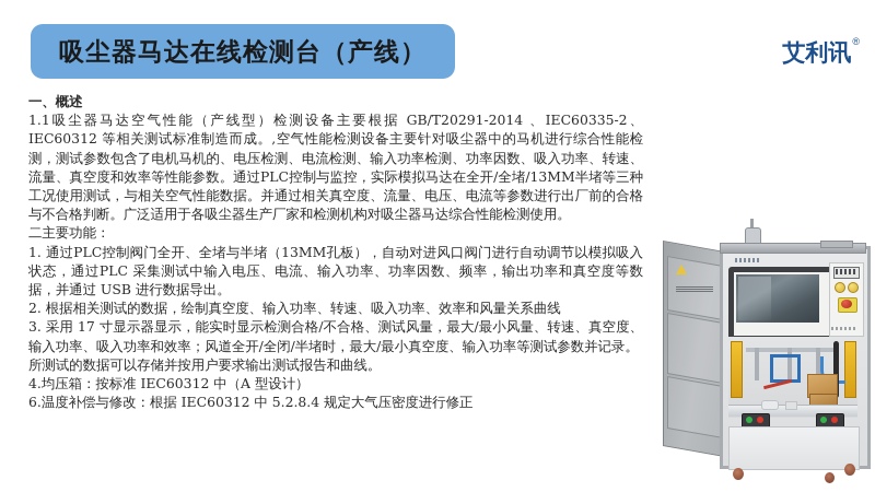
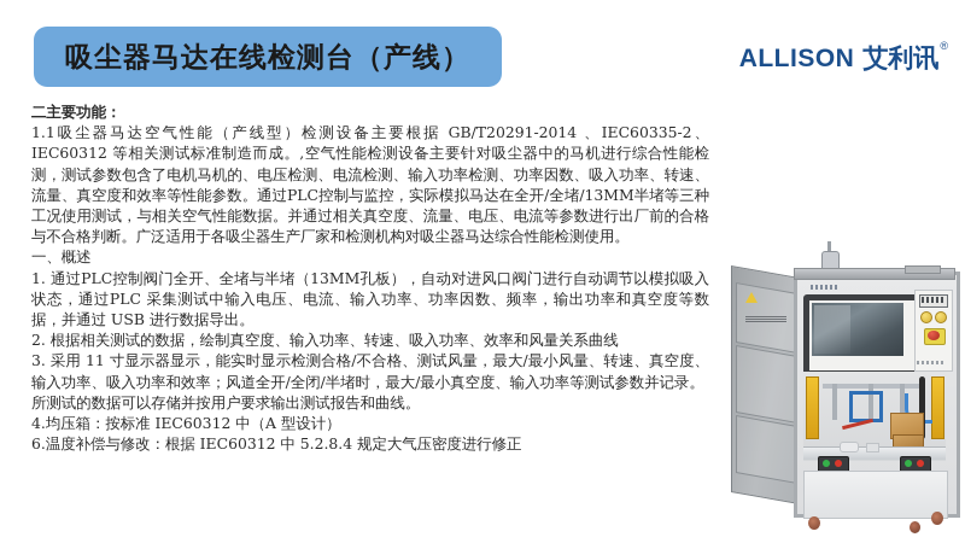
  吸尘器马达在线检测台（产线）
+ ALLISON
  艾利讯
  ®
- 一、概述
+ 二主要功能：
  1.1吸尘器马达空气性能（产线型）检测设备主要根据 GB/T20291-2014 、IEC60335-2、IEC60312 等相关测试标准制造而成。,空气性能检测设备主要针对吸尘器中的马机进行综合性能检测，测试参数包含了电机马机的、电压检测、电流检测、输入功率检测、功率因数、吸入功率、转速、流量、真空度和效率等性能参数。通过PLC控制与监控，实际模拟马达在全开/全堵/13MM半堵等三种工况使用测试，与相关空气性能数据。并通过相关真空度、流量、电压、电流等参数进行出厂前的合格与不合格判断。广泛适用于各吸尘器生产厂家和检测机构对吸尘器马达综合性能检测使用。
- 二主要功能：
+ 一、概述
  1. 通过PLC控制阀门全开、全堵与半堵（13MM孔板），自动对进风口阀门进行自动调节以模拟吸入状态，通过PLC 采集测试中输入电压、电流、输入功率、功率因数、频率，输出功率和真空度等数据，并通过 USB 进行数据导出。
  2. 根据相关测试的数据，绘制真空度、输入功率、转速、吸入功率、效率和风量关系曲线
- 3. 采用 17 寸显示器显示，能实时显示检测合格/不合格、测试风量，最大/最小风量、转速、真空度、输入功率、吸入功率和效率；风道全开/全闭/半堵时，最大/最小真空度、输入功率等测试参数并记录。
+ 3. 采用 11 寸显示器显示，能实时显示检测合格/不合格、测试风量，最大/最小风量、转速、真空度、输入功率、吸入功率和效率；风道全开/全闭/半堵时，最大/最小真空度、输入功率等测试参数并记录。
  所测试的数据可以存储并按用户要求输出测试报告和曲线。
  4.均压箱：按标准 IEC60312 中（A 型设计）
  6.温度补偿与修改：根据 IEC60312 中 5.2.8.4 规定大气压密度进行修正
